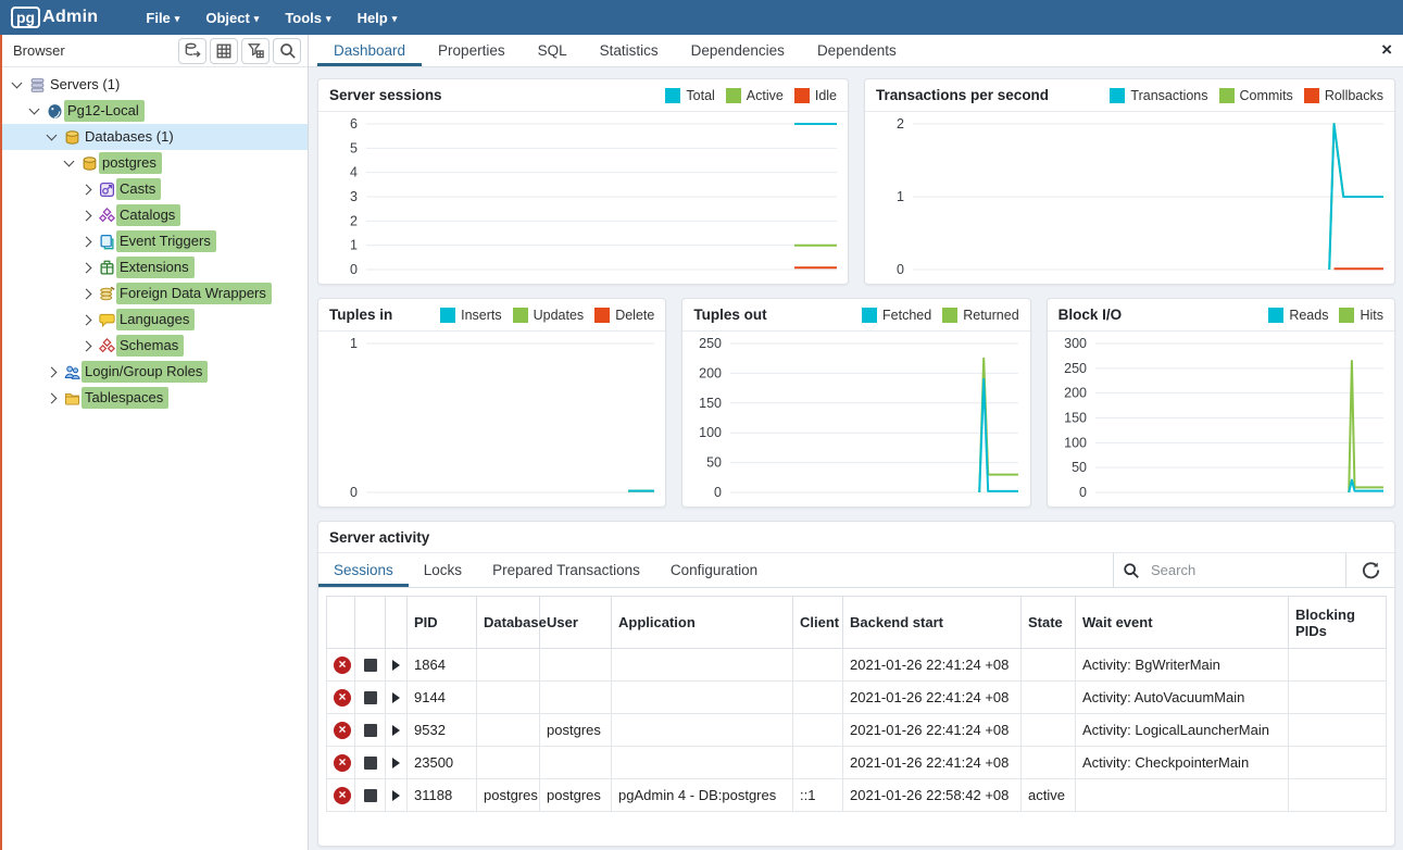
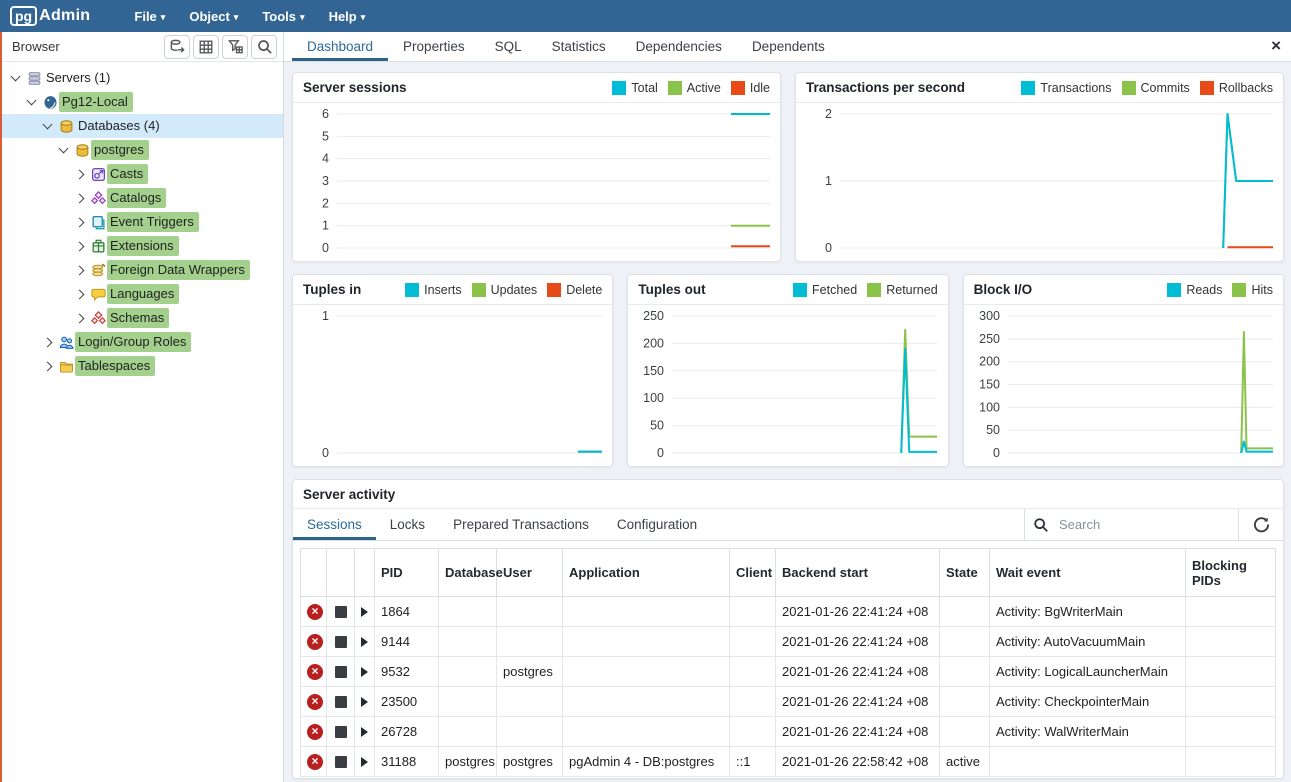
  pg
  Admin
  File
  ▾
  Object
  ▾
  Tools
  ▾
  Help
  ▾
  Browser
  Servers (1)
  Pg12-Local
- Databases (1)
+ Databases (4)
  postgres
  Casts
  Catalogs
  Event Triggers
  Extensions
  Foreign Data Wrappers
  Languages
  Schemas
  Login/Group Roles
  Tablespaces
  Dashboard
  Properties
  SQL
  Statistics
  Dependencies
  Dependents
  ×
  Server sessions
  Total
  Active
  Idle
  0
  1
  2
  3
  4
  5
  6
  Transactions per second
  Transactions
  Commits
  Rollbacks
  0
  1
  2
  Tuples in
  Inserts
  Updates
  Delete
  0
  1
  Tuples out
  Fetched
  Returned
  0
  50
  100
  150
  200
  250
  Block I/O
  Reads
  Hits
  0
  50
  100
  150
  200
  250
  300
  Server activity
  Sessions
  Locks
  Prepared Transactions
  Configuration
  Search
  			PID	Database	User	Application	Client	Backend start	State	Wait event	Blocking PIDs
  ×			1864					2021-01-26 22:41:24 +08		Activity: BgWriterMain
  ×			9144					2021-01-26 22:41:24 +08		Activity: AutoVacuumMain
  ×			9532		postgres			2021-01-26 22:41:24 +08		Activity: LogicalLauncherMain
  ×			23500					2021-01-26 22:41:24 +08		Activity: CheckpointerMain
+ ×			26728					2021-01-26 22:41:24 +08		Activity: WalWriterMain
  ×			31188	postgres	postgres	pgAdmin 4 - DB:postgres	::1	2021-01-26 22:58:42 +08	active
